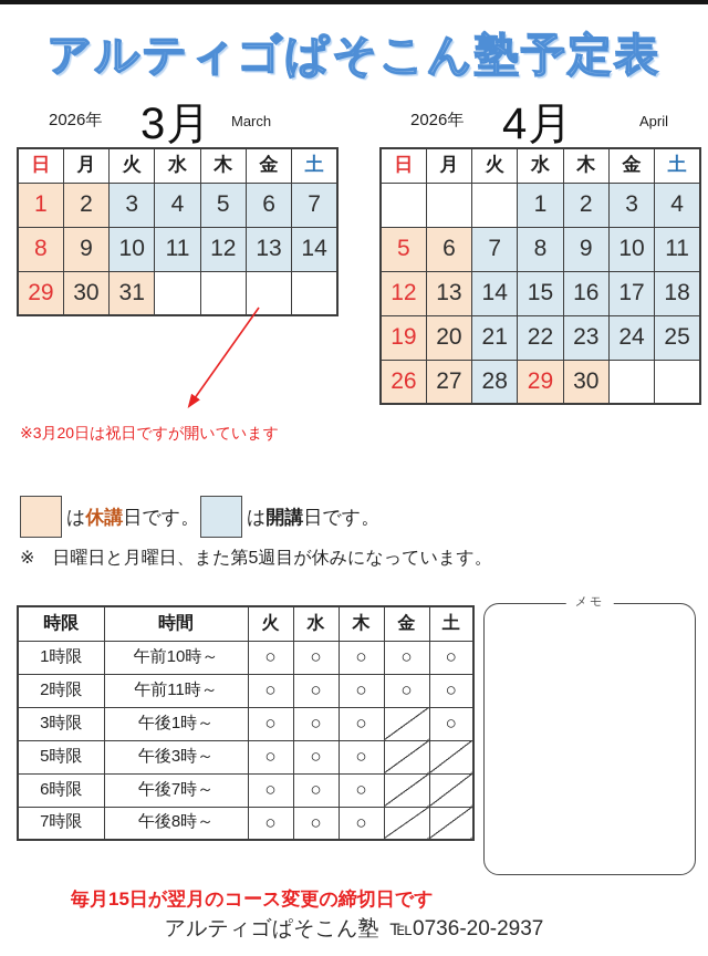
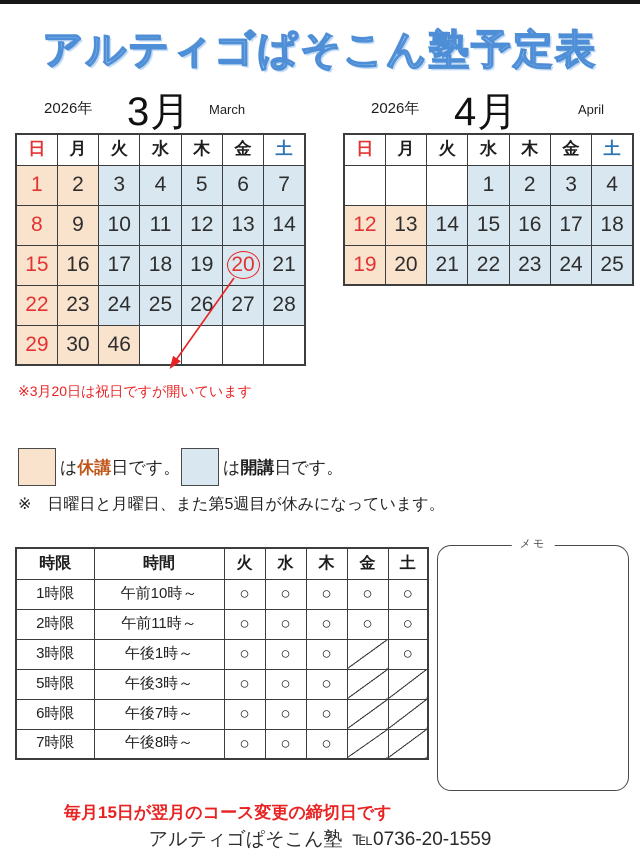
  アルティゴぱそこん塾予定表
  2026年
  3月
  March
  2026年
  4月
  April
  日	月	火	水	木	金	土
  1	2	3	4	5	6	7
  8	9	10	11	12	13	14
+ 15	16	17	18	19	20	21
+ 22	23	24	25	26	27	28
- 29	30	31
+ 29	30	46
  日	月	火	水	木	金	土
  			1	2	3	4
- 5	6	7	8	9	10	11
  12	13	14	15	16	17	18
  19	20	21	22	23	24	25
- 26	27	28	29	30
  ※3月20日は祝日ですが開いています
  は休講日です。
  は開講日です。
  ※ 日曜日と月曜日、また第5週目が休みになっています。
  時限	時間	火	水	木	金	土
  1時限	午前10時～	○	○	○	○	○
  2時限	午前11時～	○	○	○	○	○
  3時限	午後1時～	○	○	○		○
  5時限	午後3時～	○	○	○
  6時限	午後7時～	○	○	○
  7時限	午後8時～	○	○	○
  メモ
  毎月15日が翌月のコース変更の締切日です
- アルティゴぱそこん塾 ℡0736-20-2937
+ アルティゴぱそこん塾 ℡0736-20-1559
